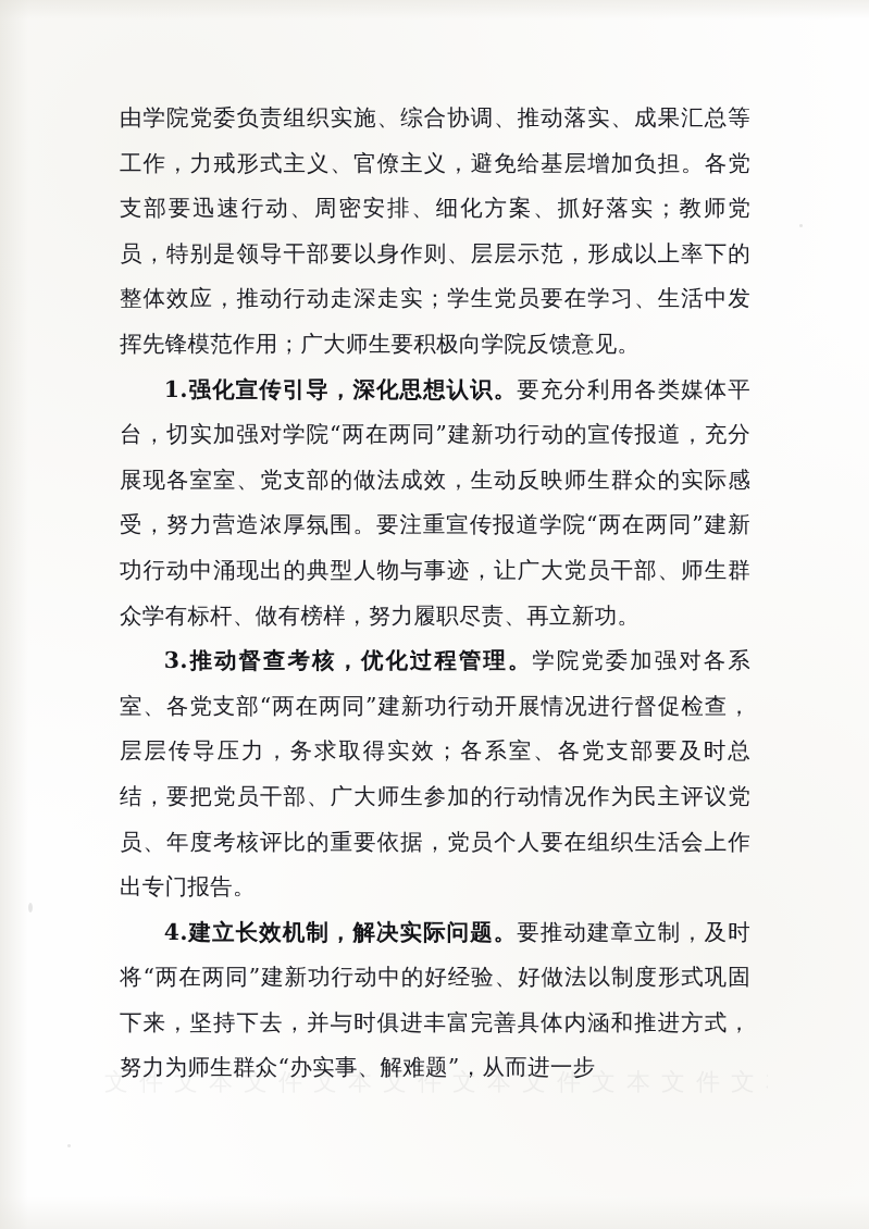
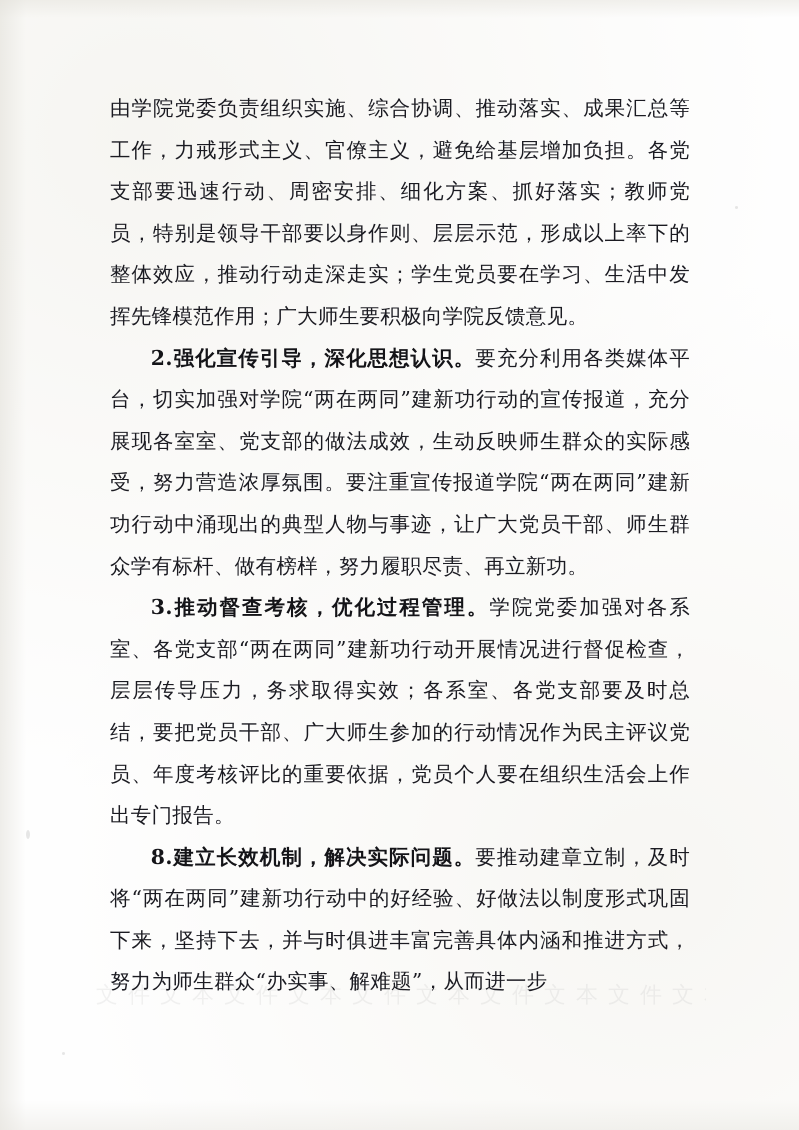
  文件文本文件文本文件文本文件文本文件文
  由学院党委负责组织实施、综合协调、推动落实、成果汇总等工作，力戒形式主义、官僚主义，避免给基层增加负担。各党支部要迅速行动、周密安排、细化方案、抓好落实；教师党员，特别是领导干部要以身作则、层层示范，形成以上率下的整体效应，推动行动走深走实；学生党员要在学习、生活中发挥先锋模范作用；广大师生要积极向学院反馈意见。
- 1.强化宣传引导，深化思想认识。要充分利用各类媒体平台，切实加强对学院“两在两同”建新功行动的宣传报道，充分展现各室室、党支部的做法成效，生动反映师生群众的实际感受，努力营造浓厚氛围。要注重宣传报道学院“两在两同”建新功行动中涌现出的典型人物与事迹，让广大党员干部、师生群众学有标杆、做有榜样，努力履职尽责、再立新功。
+ 2.强化宣传引导，深化思想认识。要充分利用各类媒体平台，切实加强对学院“两在两同”建新功行动的宣传报道，充分展现各室室、党支部的做法成效，生动反映师生群众的实际感受，努力营造浓厚氛围。要注重宣传报道学院“两在两同”建新功行动中涌现出的典型人物与事迹，让广大党员干部、师生群众学有标杆、做有榜样，努力履职尽责、再立新功。
  3.推动督查考核，优化过程管理。学院党委加强对各系室、各党支部“两在两同”建新功行动开展情况进行督促检查，层层传导压力，务求取得实效；各系室、各党支部要及时总结，要把党员干部、广大师生参加的行动情况作为民主评议党员、年度考核评比的重要依据，党员个人要在组织生活会上作出专门报告。
- 4.建立长效机制，解决实际问题。要推动建章立制，及时将“两在两同”建新功行动中的好经验、好做法以制度形式巩固下来，坚持下去，并与时俱进丰富完善具体内涵和推进方式，努力为师生群众“办实事、解难题”，从而进一步
+ 8.建立长效机制，解决实际问题。要推动建章立制，及时将“两在两同”建新功行动中的好经验、好做法以制度形式巩固下来，坚持下去，并与时俱进丰富完善具体内涵和推进方式，努力为师生群众“办实事、解难题”，从而进一步
